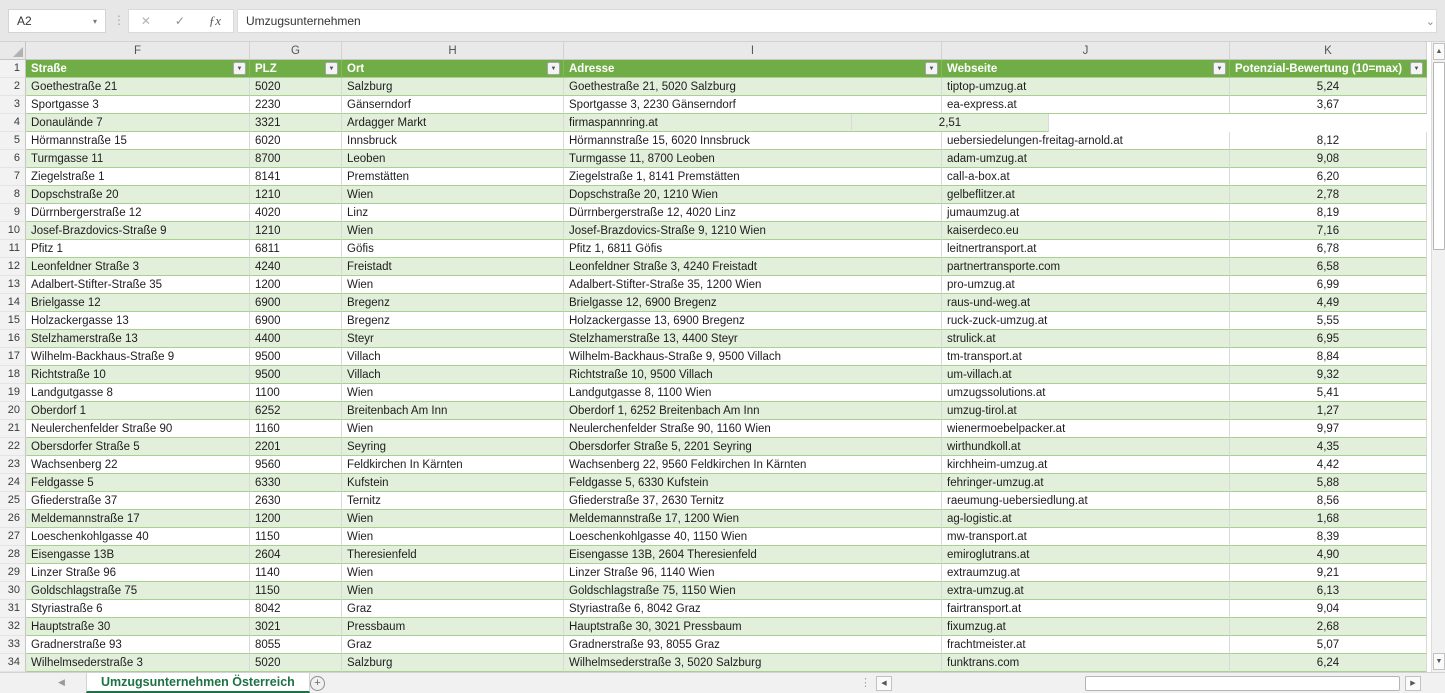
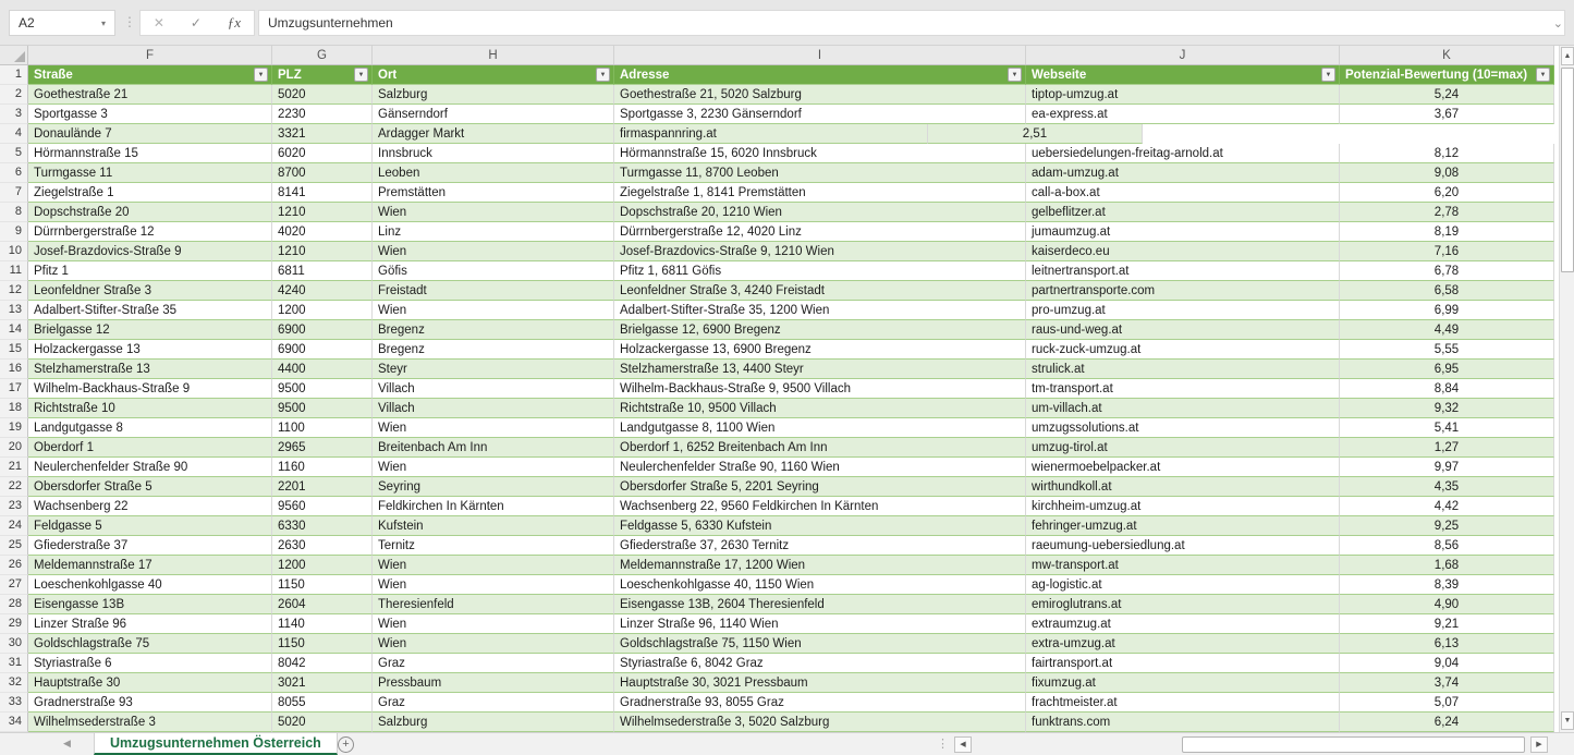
  A2
  ▾
  ⋮
  ✕
  ✓
  ƒx
  Umzugsunternehmen
  ⌄
  F
  G
  H
  I
  J
  K
  1
  Straße
  PLZ
  Ort
  Adresse
  Webseite
  Potenzial-Bewertung (10=max)
  2
  Goethestraße 21
  5020
  Salzburg
  Goethestraße 21, 5020 Salzburg
  tiptop-umzug.at
  5,24
  3
  Sportgasse 3
  2230
  Gänserndorf
  Sportgasse 3, 2230 Gänserndorf
  ea-express.at
  3,67
  4
  Donaulände 7
  3321
  Ardagger Markt
  firmaspannring.at
  2,51
  5
  Hörmannstraße 15
  6020
  Innsbruck
  Hörmannstraße 15, 6020 Innsbruck
  uebersiedelungen-freitag-arnold.at
  8,12
  6
  Turmgasse 11
  8700
  Leoben
  Turmgasse 11, 8700 Leoben
  adam-umzug.at
  9,08
  7
  Ziegelstraße 1
  8141
  Premstätten
  Ziegelstraße 1, 8141 Premstätten
  call-a-box.at
  6,20
  8
  Dopschstraße 20
  1210
  Wien
  Dopschstraße 20, 1210 Wien
  gelbeflitzer.at
  2,78
  9
  Dürrnbergerstraße 12
  4020
  Linz
  Dürrnbergerstraße 12, 4020 Linz
  jumaumzug.at
  8,19
  10
  Josef-Brazdovics-Straße 9
  1210
  Wien
  Josef-Brazdovics-Straße 9, 1210 Wien
  kaiserdeco.eu
  7,16
  11
  Pfitz 1
  6811
  Göfis
  Pfitz 1, 6811 Göfis
  leitnertransport.at
  6,78
  12
  Leonfeldner Straße 3
  4240
  Freistadt
  Leonfeldner Straße 3, 4240 Freistadt
  partnertransporte.com
  6,58
  13
  Adalbert-Stifter-Straße 35
  1200
  Wien
  Adalbert-Stifter-Straße 35, 1200 Wien
  pro-umzug.at
  6,99
  14
  Brielgasse 12
  6900
  Bregenz
  Brielgasse 12, 6900 Bregenz
  raus-und-weg.at
  4,49
  15
  Holzackergasse 13
  6900
  Bregenz
  Holzackergasse 13, 6900 Bregenz
  ruck-zuck-umzug.at
  5,55
  16
  Stelzhamerstraße 13
  4400
  Steyr
  Stelzhamerstraße 13, 4400 Steyr
  strulick.at
  6,95
  17
  Wilhelm-Backhaus-Straße 9
  9500
  Villach
  Wilhelm-Backhaus-Straße 9, 9500 Villach
  tm-transport.at
  8,84
  18
  Richtstraße 10
  9500
  Villach
  Richtstraße 10, 9500 Villach
  um-villach.at
  9,32
  19
  Landgutgasse 8
  1100
  Wien
  Landgutgasse 8, 1100 Wien
  umzugssolutions.at
  5,41
  20
  Oberdorf 1
- 6252
+ 2965
  Breitenbach Am Inn
  Oberdorf 1, 6252 Breitenbach Am Inn
  umzug-tirol.at
  1,27
  21
  Neulerchenfelder Straße 90
  1160
  Wien
  Neulerchenfelder Straße 90, 1160 Wien
  wienermoebelpacker.at
  9,97
  22
  Obersdorfer Straße 5
  2201
  Seyring
  Obersdorfer Straße 5, 2201 Seyring
  wirthundkoll.at
  4,35
  23
  Wachsenberg 22
  9560
  Feldkirchen In Kärnten
  Wachsenberg 22, 9560 Feldkirchen In Kärnten
  kirchheim-umzug.at
  4,42
  24
  Feldgasse 5
  6330
  Kufstein
  Feldgasse 5, 6330 Kufstein
  fehringer-umzug.at
- 5,88
+ 9,25
  25
  Gfiederstraße 37
  2630
  Ternitz
  Gfiederstraße 37, 2630 Ternitz
  raeumung-uebersiedlung.at
  8,56
  26
  Meldemannstraße 17
  1200
  Wien
  Meldemannstraße 17, 1200 Wien
- ag-logistic.at
+ mw-transport.at
  1,68
  27
  Loeschenkohlgasse 40
  1150
  Wien
  Loeschenkohlgasse 40, 1150 Wien
- mw-transport.at
+ ag-logistic.at
  8,39
  28
  Eisengasse 13B
  2604
  Theresienfeld
  Eisengasse 13B, 2604 Theresienfeld
  emiroglutrans.at
  4,90
  29
  Linzer Straße 96
  1140
  Wien
  Linzer Straße 96, 1140 Wien
  extraumzug.at
  9,21
  30
  Goldschlagstraße 75
  1150
  Wien
  Goldschlagstraße 75, 1150 Wien
  extra-umzug.at
  6,13
  31
  Styriastraße 6
  8042
  Graz
  Styriastraße 6, 8042 Graz
  fairtransport.at
  9,04
  32
  Hauptstraße 30
  3021
  Pressbaum
  Hauptstraße 30, 3021 Pressbaum
  fixumzug.at
- 2,68
+ 3,74
  33
  Gradnerstraße 93
  8055
  Graz
  Gradnerstraße 93, 8055 Graz
  frachtmeister.at
  5,07
  34
  Wilhelmsederstraße 3
  5020
  Salzburg
  Wilhelmsederstraße 3, 5020 Salzburg
  funktrans.com
  6,24
  ◀
  Umzugsunternehmen Österreich
  +
  ⋮
